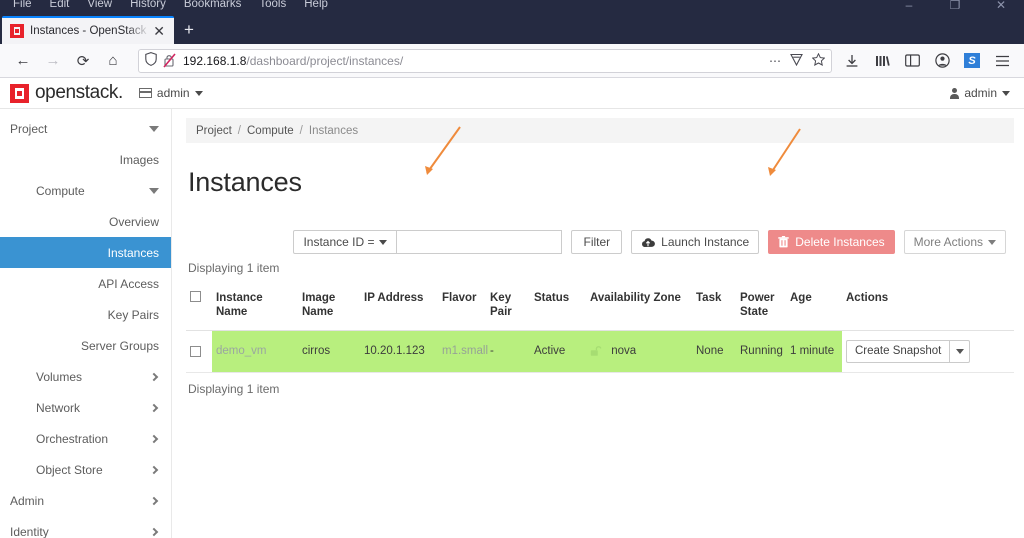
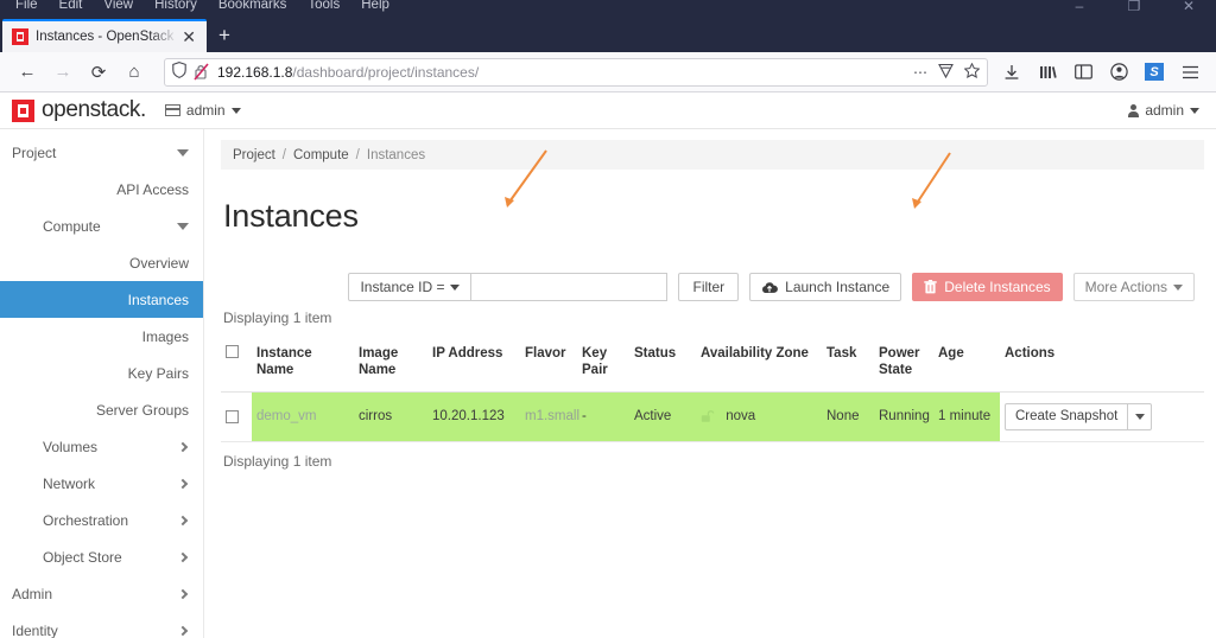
  File
  Edit
  View
  History
  Bookmarks
  Tools
  Help
  –
  ❐
  ✕
  ✕
  +
  ←
  →
  ⟳
  ⌂
  192.168.1.8/dashboard/project/instances/
  ⋯
  S
  openstack.
  admin
  admin
  Project
- Images
+ API Access
  Compute
  Overview
  Instances
- API Access
+ Images
  Key Pairs
  Server Groups
  Volumes
  Network
  Orchestration
  Object Store
  Admin
  Identity
  Project
  /
  Compute
  /
  Instances
  Instances
  Instance ID =
  Filter
  Launch Instance
  Delete Instances
  More Actions
  Displaying 1 item
  	Instance Name	Image Name	IP Address	Flavor	Key Pair	Status	Availability Zone	Task	Power State	Age	Actions
  	demo_vm	cirros	10.20.1.123	m1.small	-	Active	nova	None	Running	1 minute	Create Snapshot
  Displaying 1 item
